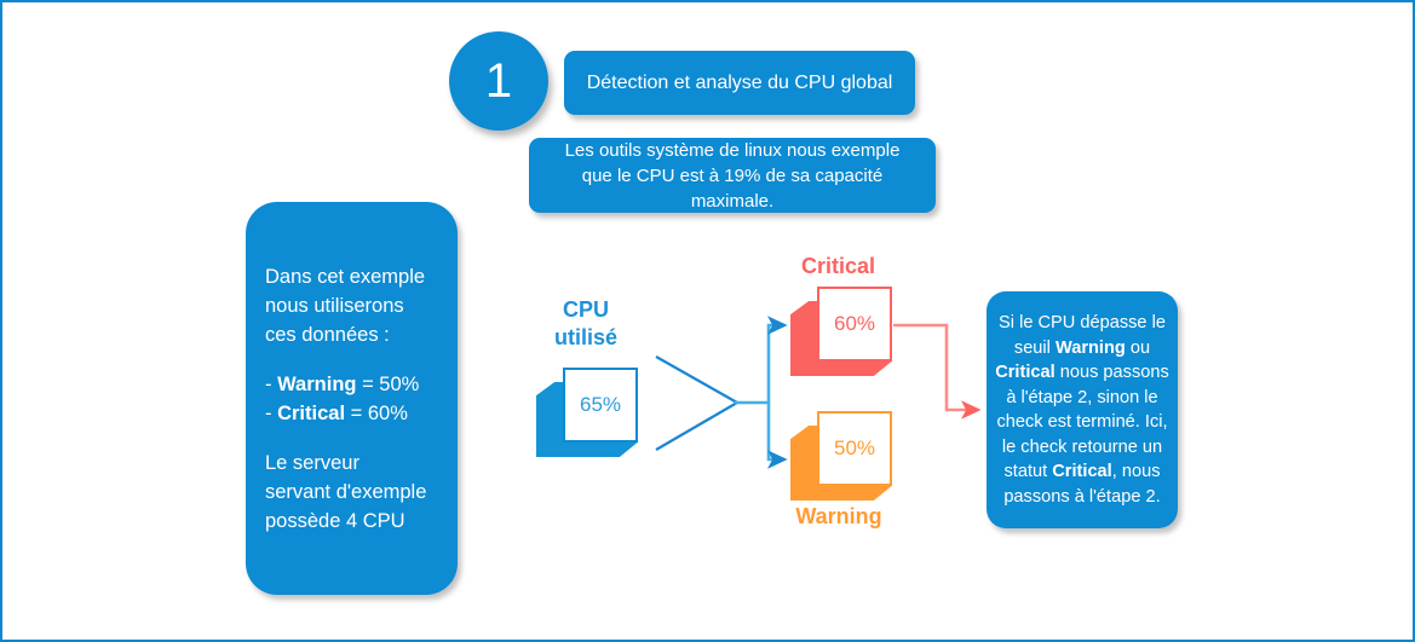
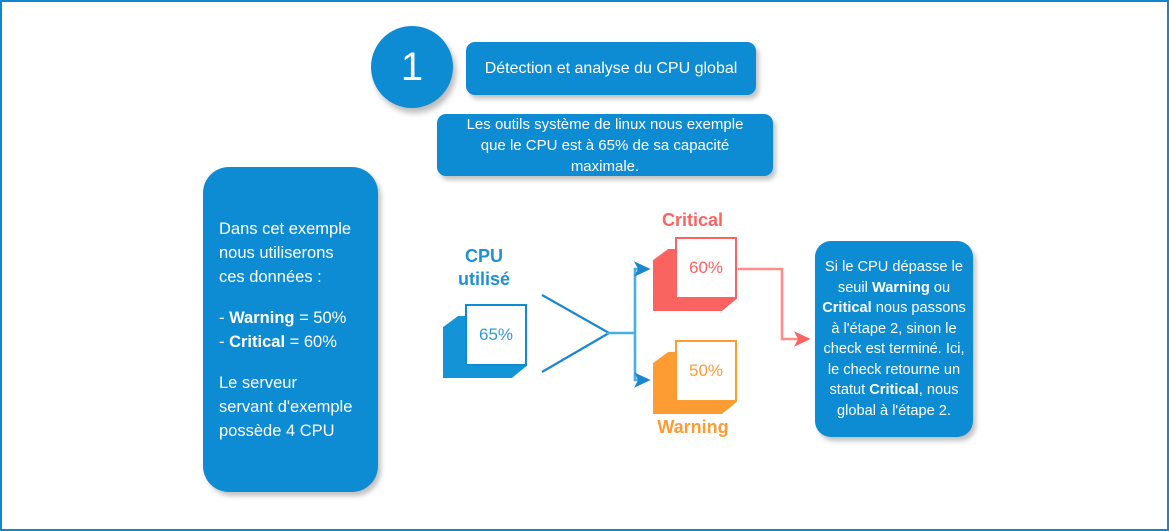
  1
  Détection et analyse du CPU global
  Les outils système de linux nous exemple
- que le CPU est à 19% de sa capacité
+ que le CPU est à 65% de sa capacité
  maximale.
  Dans cet exemple
  nous utiliserons
  ces données :
  - Warning = 50%
  - Critical = 60%
  Le serveur
  servant d'exemple
  possède 4 CPU
  CPU
  utilisé
  65%
  Critical
  60%
  Warning
  50%
- Si le CPU dépasse le seuil Warning ou Critical nous passons à l'étape 2, sinon le check est terminé. Ici, le check retourne un statut Critical, nous passons à l'étape 2.
+ Si le CPU dépasse le seuil Warning ou Critical nous passons à l'étape 2, sinon le check est terminé. Ici, le check retourne un statut Critical, nous global à l'étape 2.
